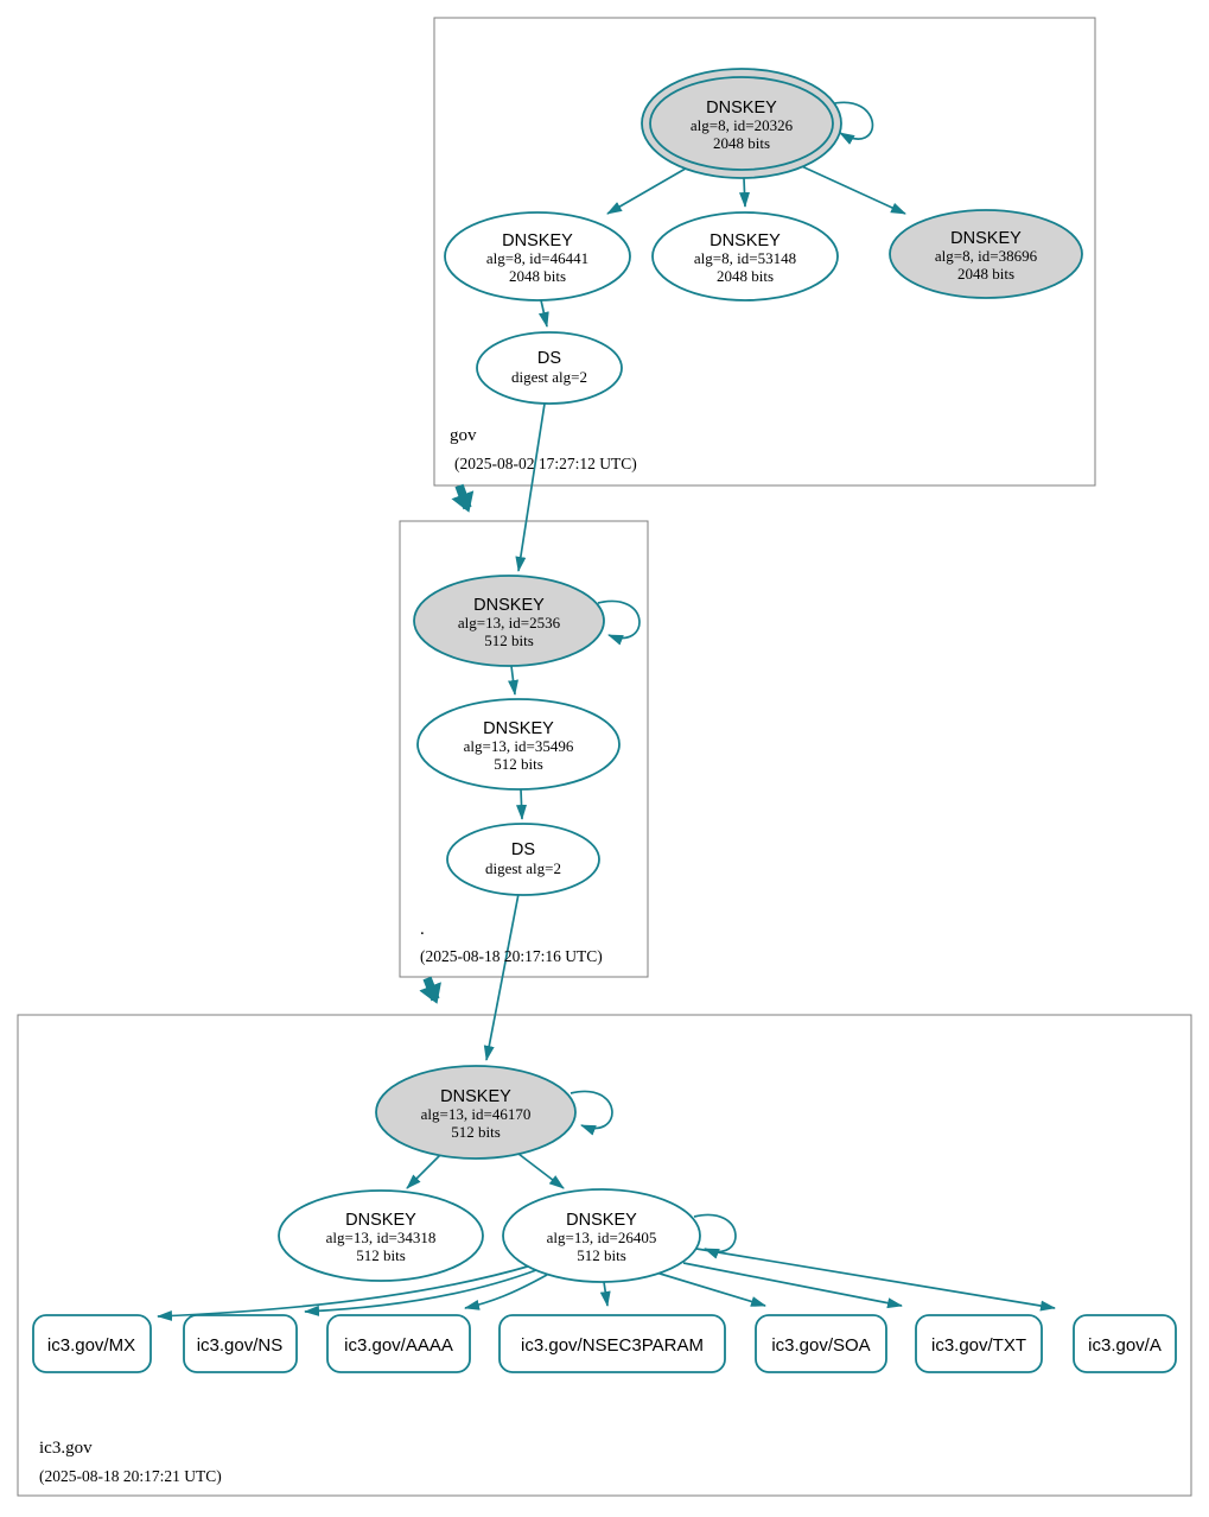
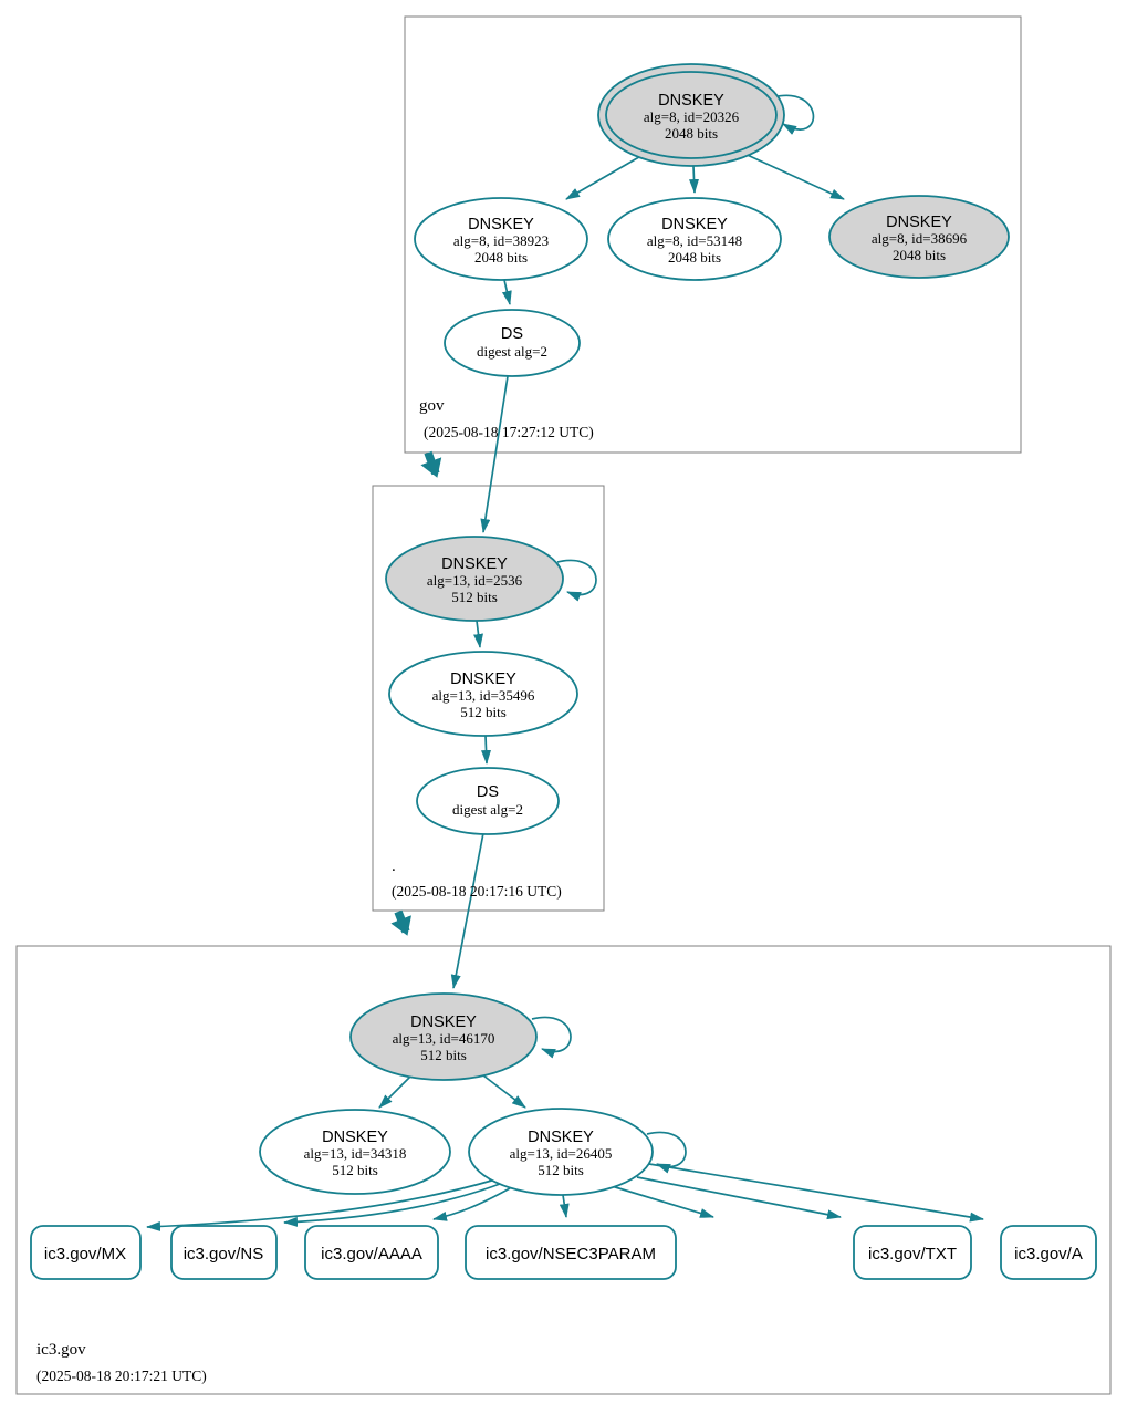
  DNSKEY
  alg=8, id=20326
  2048 bits
  DNSKEY
- alg=8, id=46441
+ alg=8, id=38923
  2048 bits
  DNSKEY
  alg=8, id=53148
  2048 bits
  DNSKEY
  alg=8, id=38696
  2048 bits
  DS
  digest alg=2
  gov
- (2025-08-02 17:27:12 UTC)
+ (2025-08-18 17:27:12 UTC)
  DNSKEY
  alg=13, id=2536
  512 bits
  DNSKEY
  alg=13, id=35496
  512 bits
  DS
  digest alg=2
  .
  (2025-08-18 20:17:16 UTC)
  DNSKEY
  alg=13, id=46170
  512 bits
  DNSKEY
  alg=13, id=34318
  512 bits
  DNSKEY
  alg=13, id=26405
  512 bits
  ic3.gov/MX
  ic3.gov/NS
  ic3.gov/AAAA
  ic3.gov/NSEC3PARAM
- ic3.gov/SOA
  ic3.gov/TXT
  ic3.gov/A
  ic3.gov
  (2025-08-18 20:17:21 UTC)
